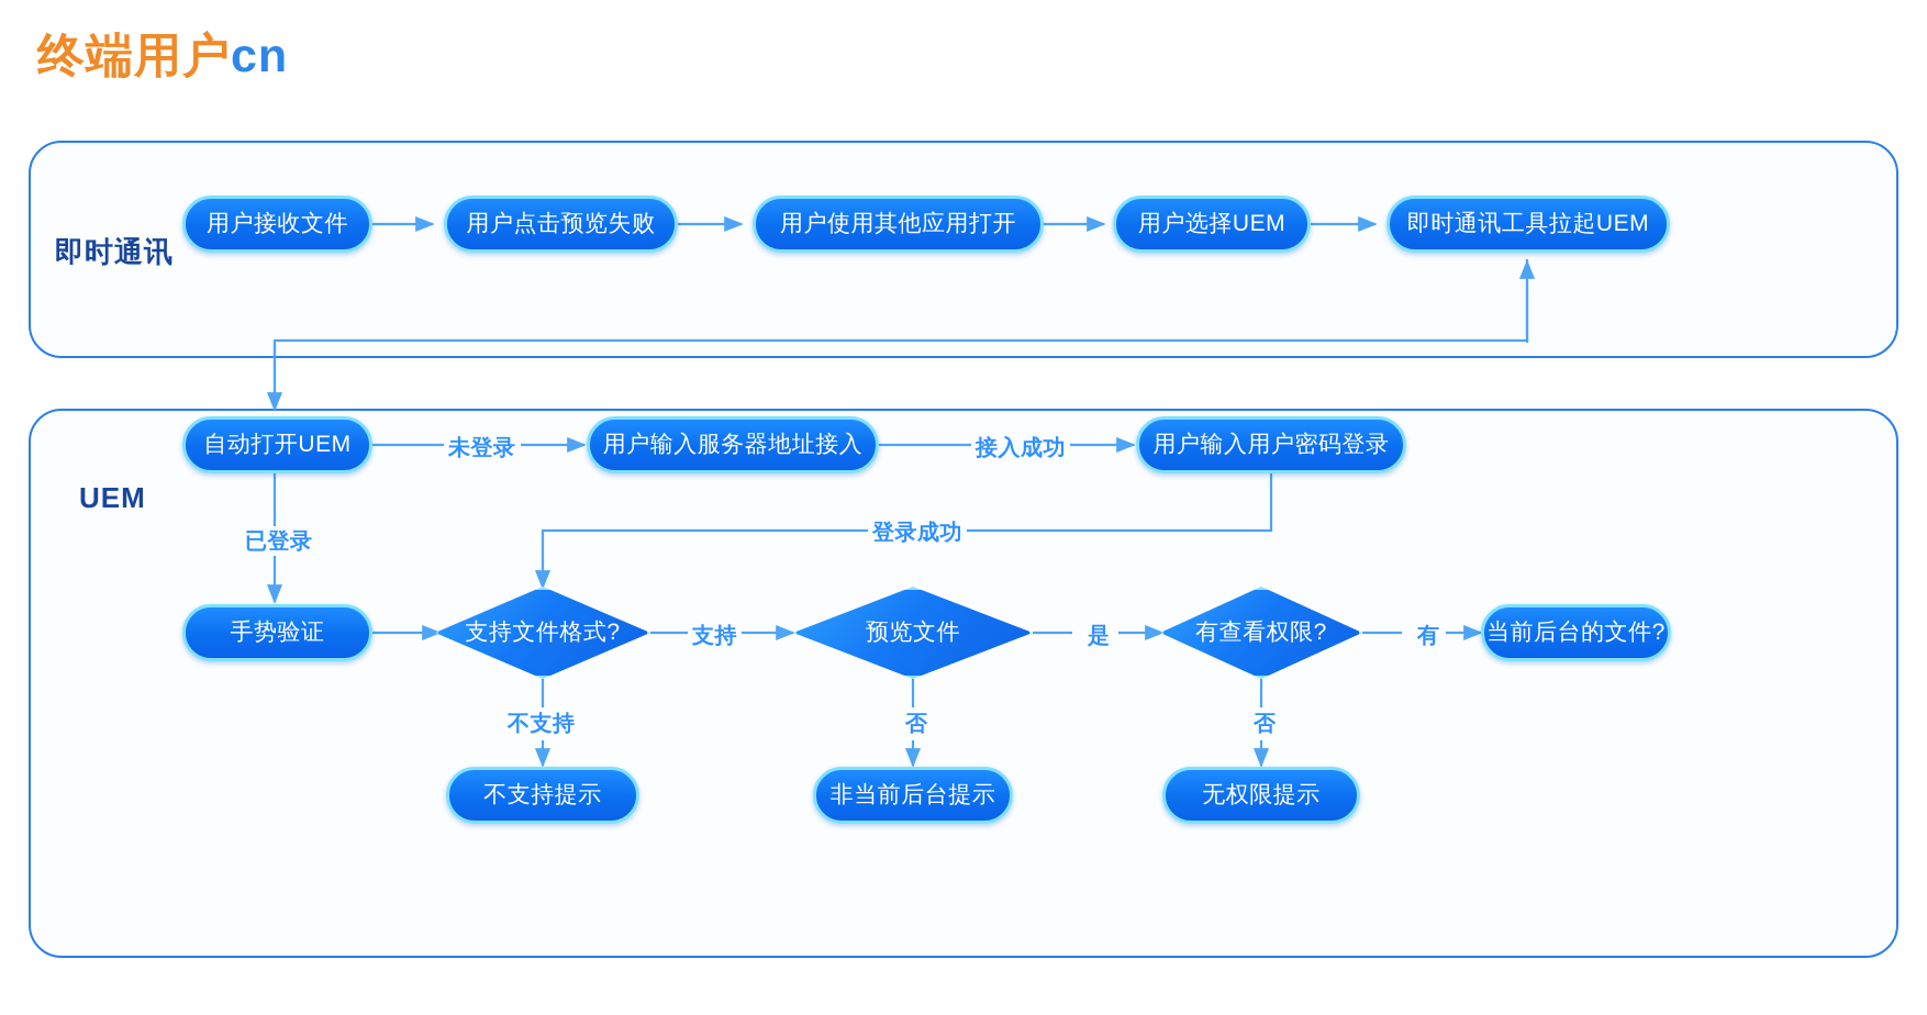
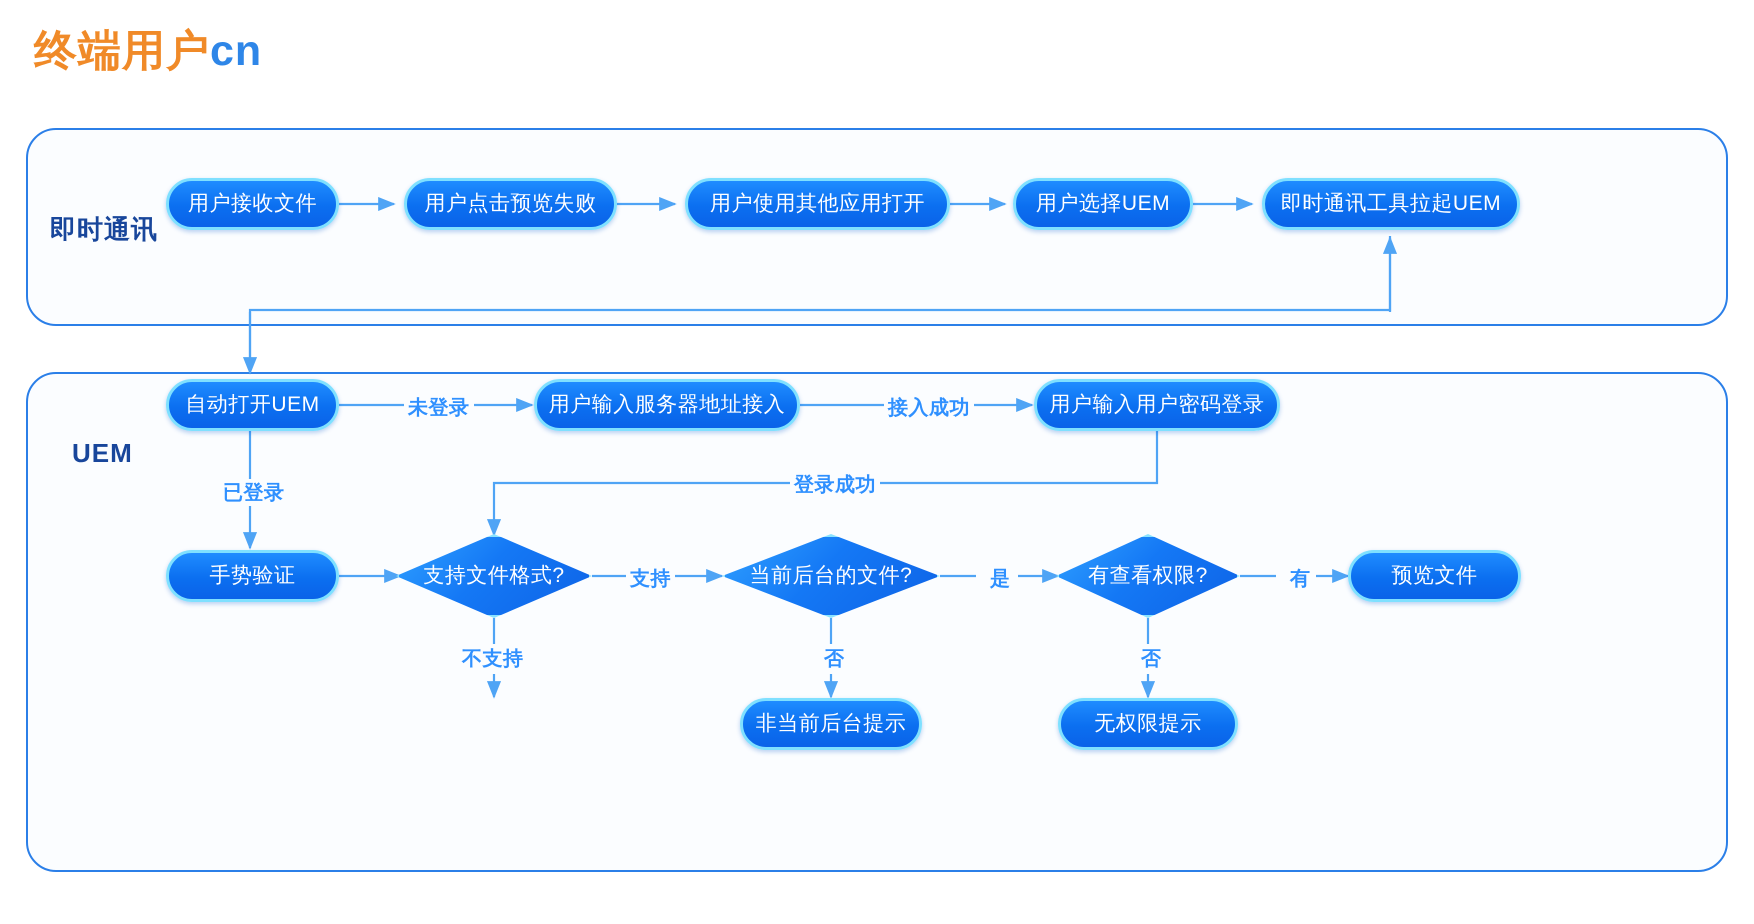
  终端用户cn
  即时通讯
  UEM
  用户接收文件
  用户点击预览失败
  用户使用其他应用打开
  用户选择UEM
  即时通讯工具拉起UEM
  自动打开UEM
  用户输入服务器地址接入
  用户输入用户密码登录
  手势验证
  支持文件格式?
- 预览文件
+ 当前后台的文件?
  有查看权限?
- 当前后台的文件?
+ 预览文件
- 不支持提示
  非当前后台提示
  无权限提示
  未登录
  接入成功
  已登录
  登录成功
  支持
  是
  有
  不支持
  否
  否
